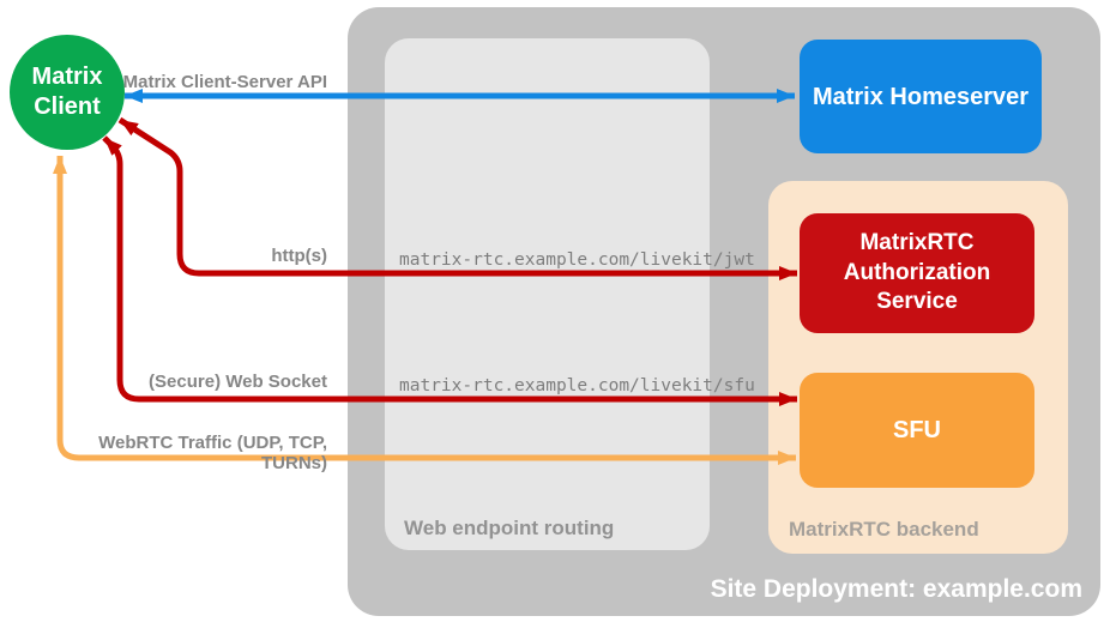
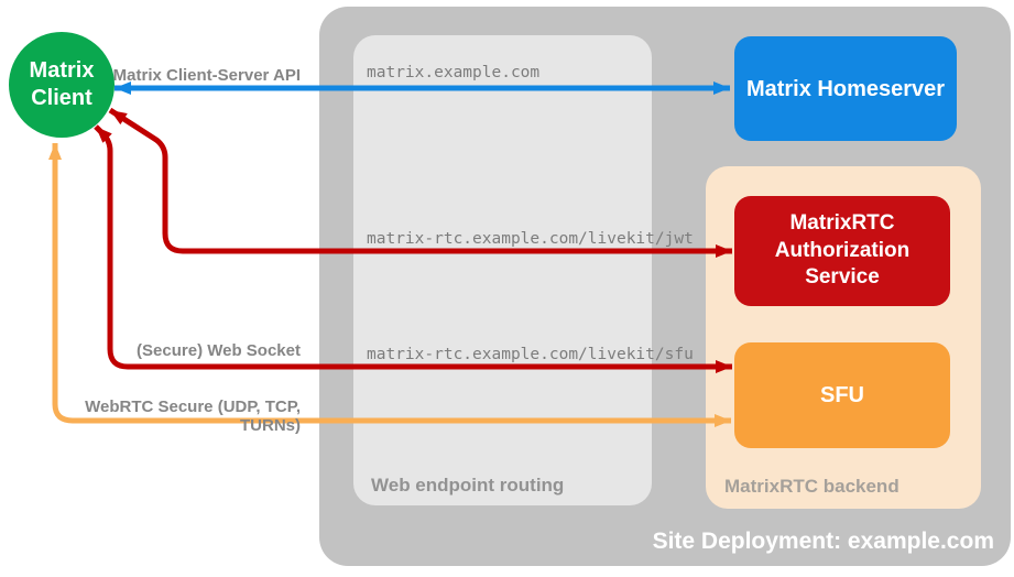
  Site Deployment: example.com
  Web endpoint routing
  MatrixRTC backend
  Matrix Homeserver
  MatrixRTC
  Authorization
  Service
  SFU
  Matrix
  Client
  Matrix Client-Server API
- http(s)
  (Secure) Web Socket
- WebRTC Traffic (UDP, TCP, TURNs)
+ WebRTC Secure (UDP, TCP, TURNs)
+ matrix.example.com
  matrix-rtc.example.com/livekit/jwt
  matrix-rtc.example.com/livekit/sfu
